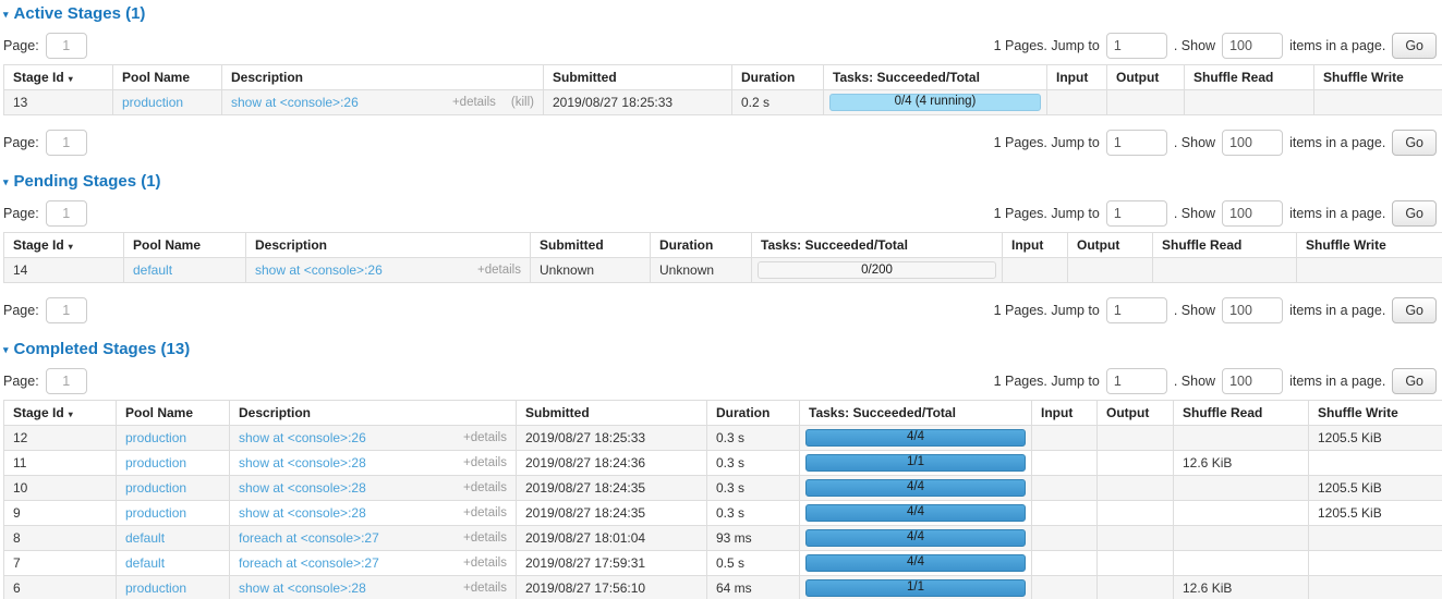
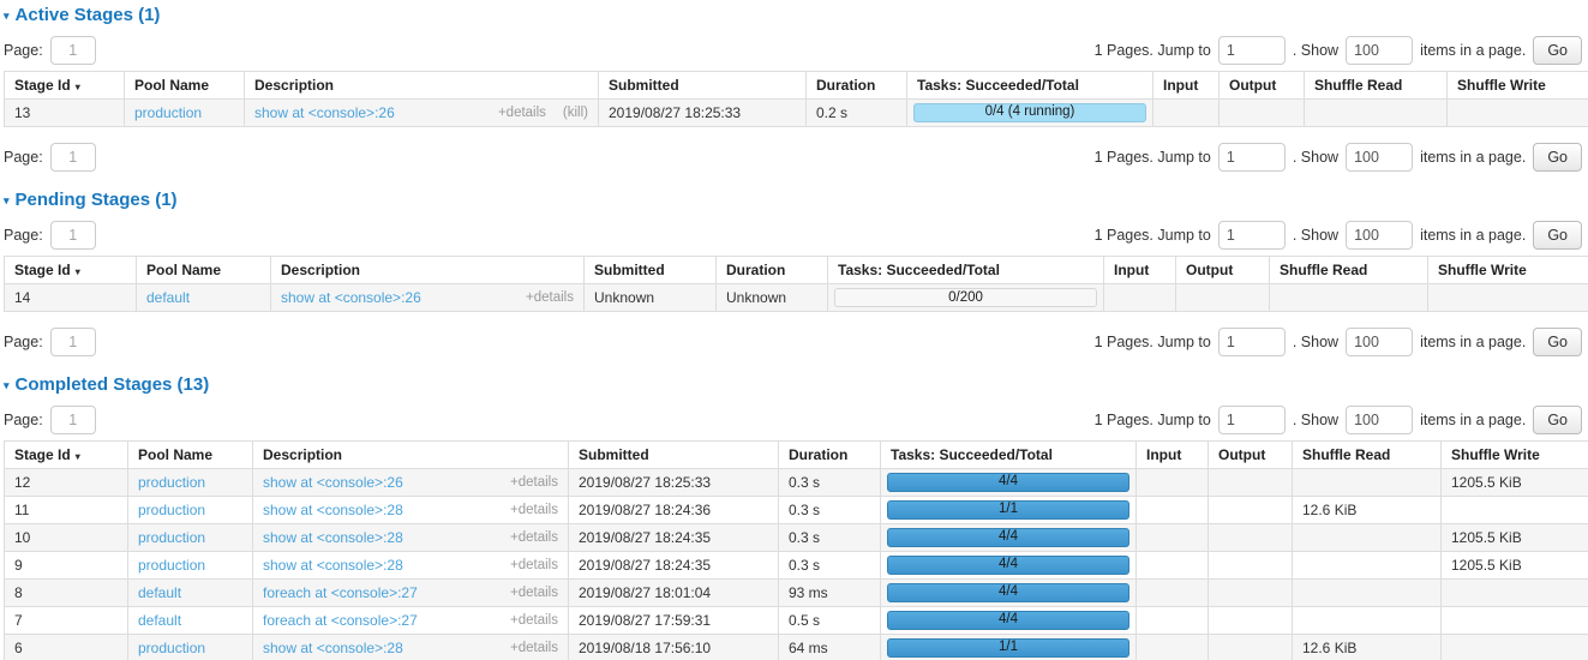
  ▾
  Active Stages (1)
  Page:
  1
  1 Pages. Jump to
  1
  . Show
  100
  items in a page.
  Go
  Stage Id ▾	Pool Name	Description	Submitted	Duration	Tasks: Succeeded/Total	Input	Output	Shuffle Read	Shuffle Write
  13	production	show at <console>:26 +details (kill)	2019/08/27 18:25:33	0.2 s	0/4 (4 running)
  Page:
  1
  1 Pages. Jump to
  1
  . Show
  100
  items in a page.
  Go
  ▾
  Pending Stages (1)
  Page:
  1
  1 Pages. Jump to
  1
  . Show
  100
  items in a page.
  Go
  Stage Id ▾	Pool Name	Description	Submitted	Duration	Tasks: Succeeded/Total	Input	Output	Shuffle Read	Shuffle Write
  14	default	show at <console>:26 +details	Unknown	Unknown	0/200
  Page:
  1
  1 Pages. Jump to
  1
  . Show
  100
  items in a page.
  Go
  ▾
  Completed Stages (13)
  Page:
  1
  1 Pages. Jump to
  1
  . Show
  100
  items in a page.
  Go
  Stage Id ▾	Pool Name	Description	Submitted	Duration	Tasks: Succeeded/Total	Input	Output	Shuffle Read	Shuffle Write
  12	production	show at <console>:26 +details	2019/08/27 18:25:33	0.3 s	4/4				1205.5 KiB
  11	production	show at <console>:28 +details	2019/08/27 18:24:36	0.3 s	1/1			12.6 KiB
  10	production	show at <console>:28 +details	2019/08/27 18:24:35	0.3 s	4/4				1205.5 KiB
  9	production	show at <console>:28 +details	2019/08/27 18:24:35	0.3 s	4/4				1205.5 KiB
  8	default	foreach at <console>:27 +details	2019/08/27 18:01:04	93 ms	4/4
  7	default	foreach at <console>:27 +details	2019/08/27 17:59:31	0.5 s	4/4
- 6	production	show at <console>:28 +details	2019/08/27 17:56:10	64 ms	1/1			12.6 KiB
+ 6	production	show at <console>:28 +details	2019/08/18 17:56:10	64 ms	1/1			12.6 KiB
